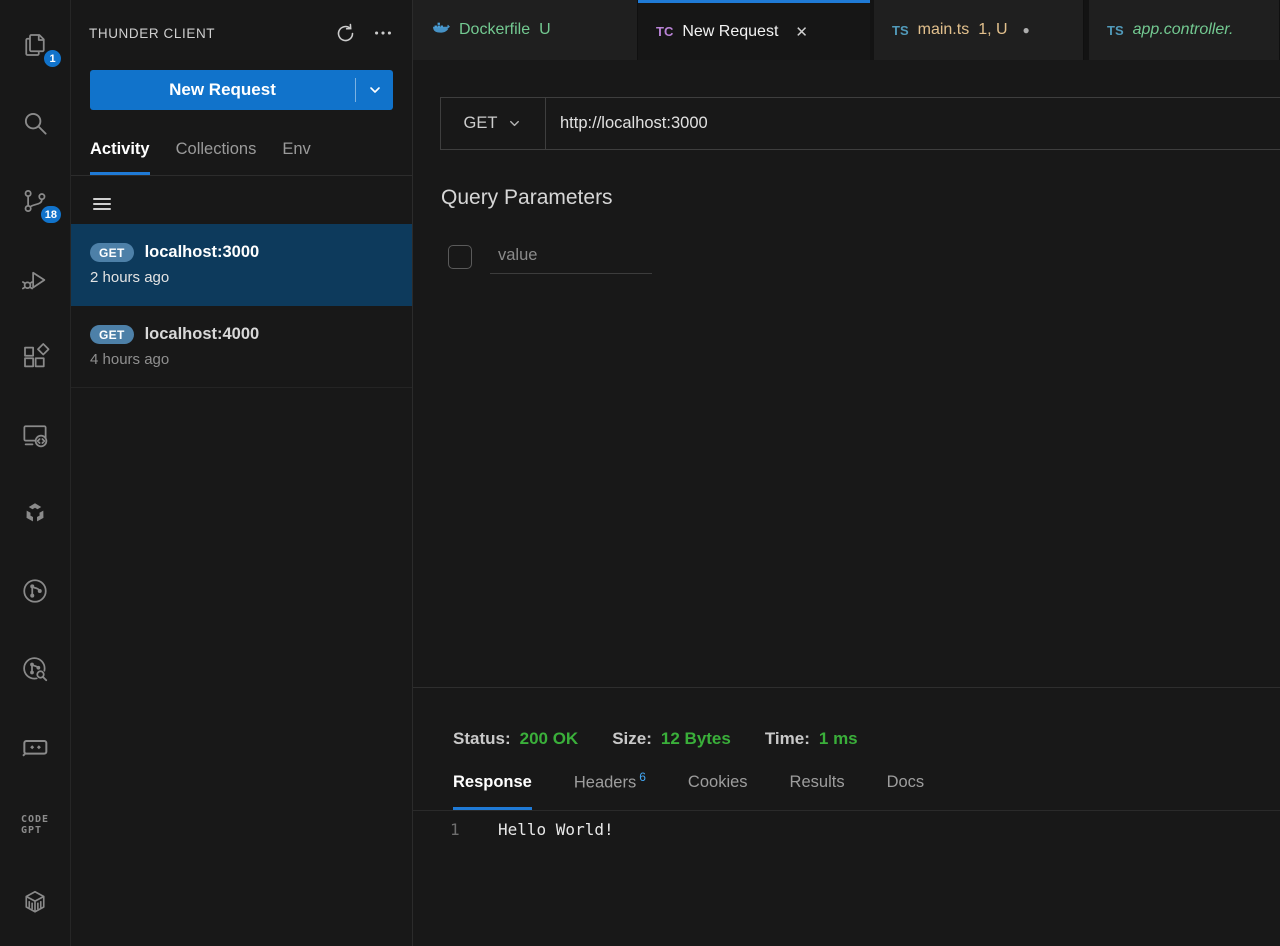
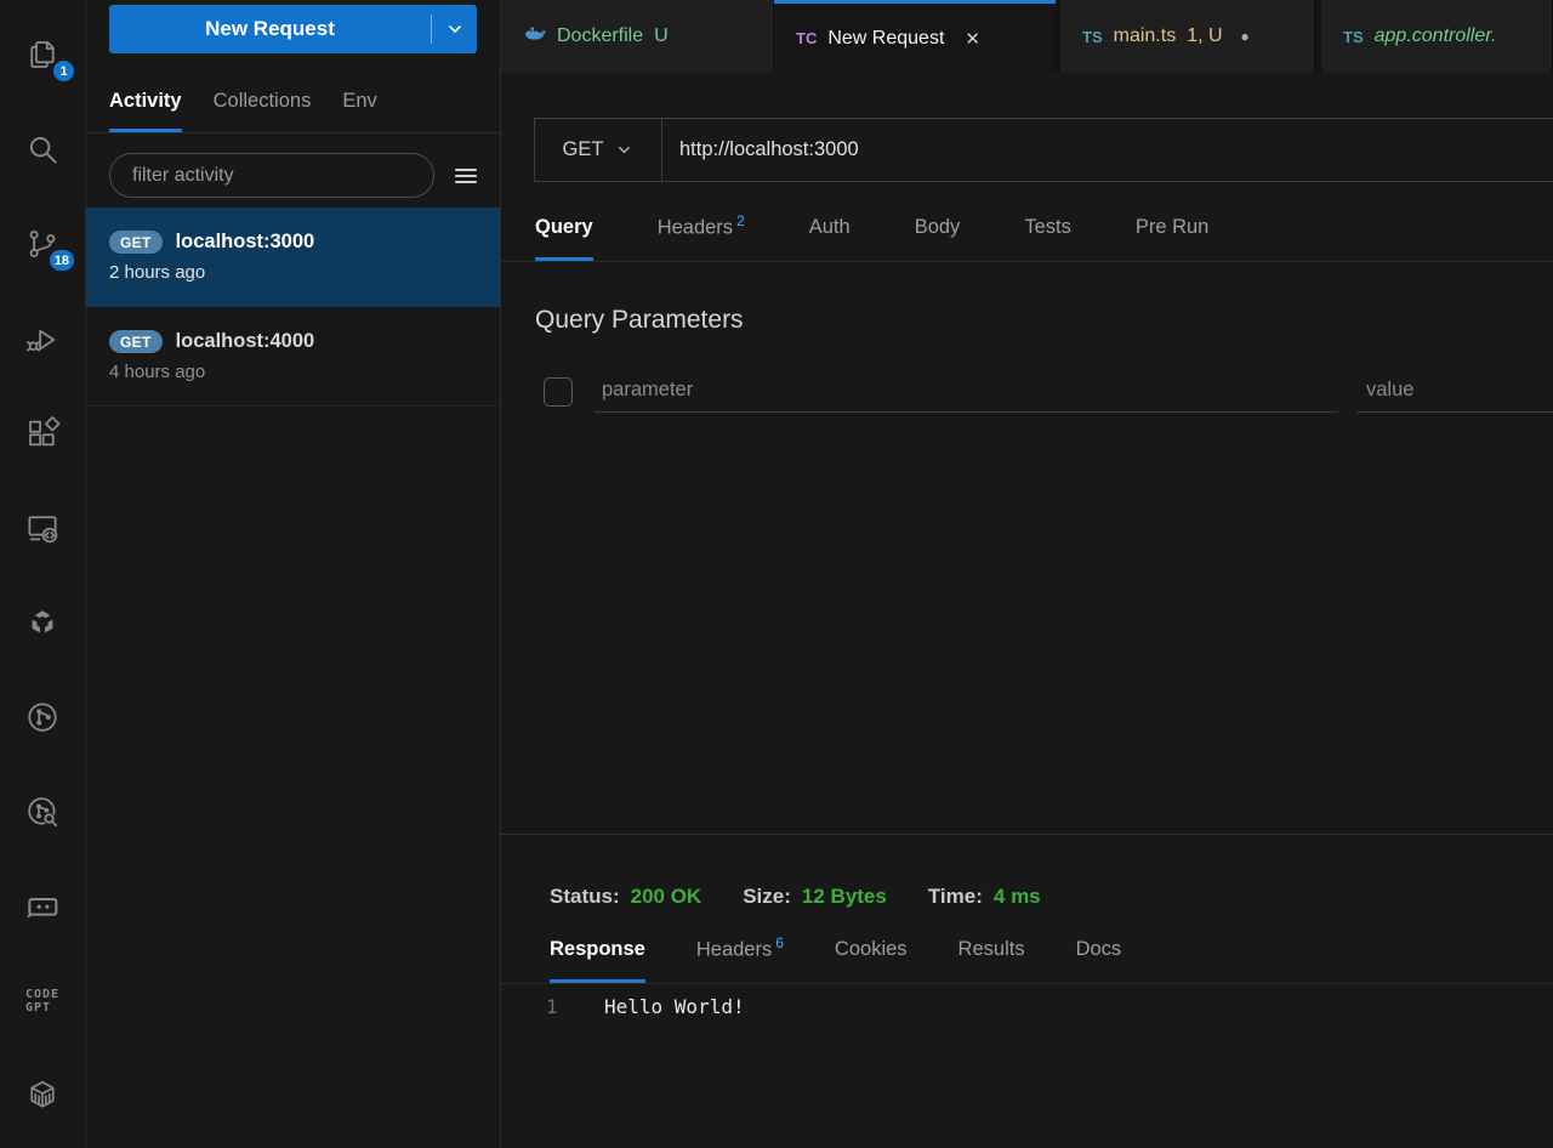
  1
  18
  CODE
  GPT
- THUNDER CLIENT
  New Request
  Activity
  Collections
  Env
+ filter activity
  GET
  localhost:3000
  2 hours ago
  GET
  localhost:4000
  4 hours ago
  Dockerfile
  U
  TC
  New Request
  ✕
  TS
  main.ts
  1, U
  ●
  TS
  app.controller.
  GET
  http://localhost:3000
+ Query
+ Headers 2
+ Auth
+ Body
+ Tests
+ Pre Run
  Query Parameters
+ parameter
  value
  Status:
  200 OK
  Size:
  12 Bytes
  Time:
- 1 ms
+ 4 ms
  Response
  Headers 6
  Cookies
  Results
  Docs
  1
  Hello World!
